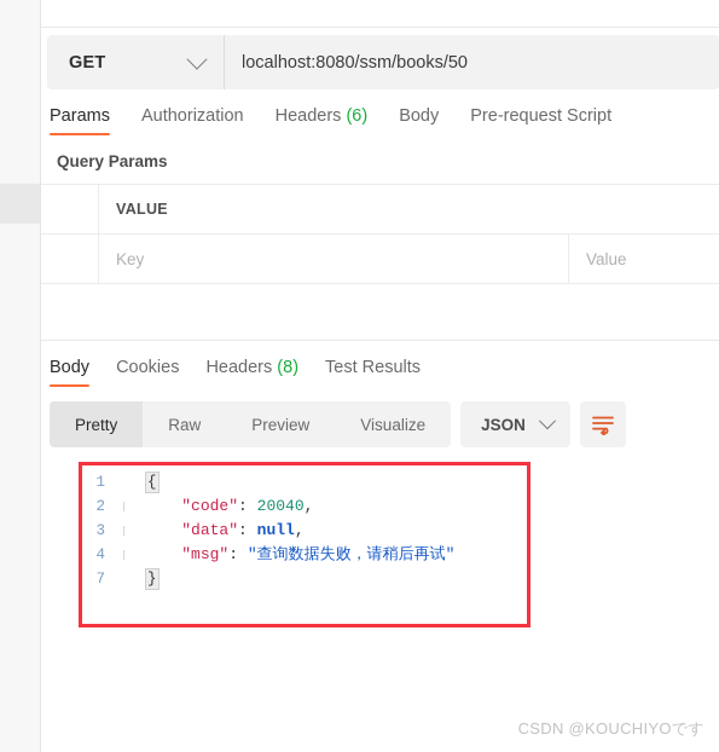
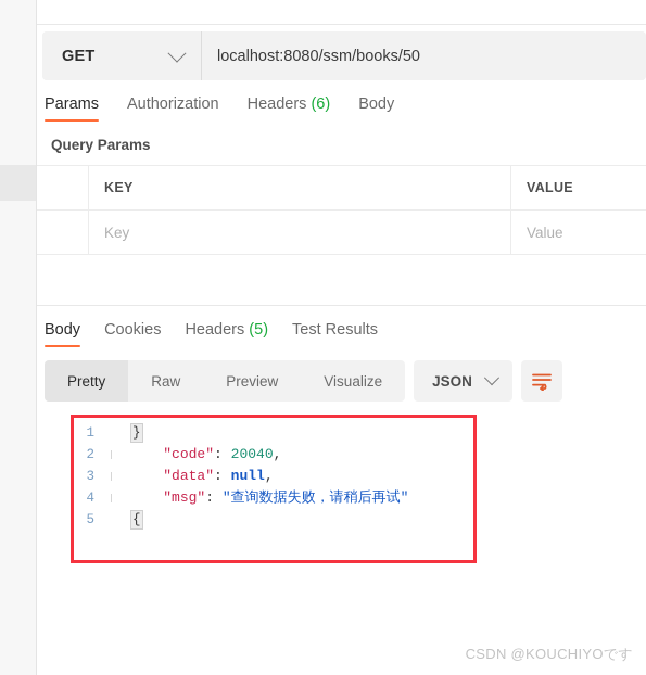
  GET
  localhost:8080/ssm/books/50
  Params
  Authorization
  Headers (6)
  Body
- Pre-request Script
  Query Params
+ KEY
  VALUE
  Key
  Value
  Body
  Cookies
- Headers (8)
+ Headers (5)
  Test Results
  Pretty
  Raw
  Preview
  Visualize
  JSON
  1
- {
+ }
  2
  "code": 20040,
  3
  "data": null,
  4
  "msg": "查询数据失败，请稍后再试"
- 7
+ 5
- }
+ {
  CSDN @KOUCHIYOです
